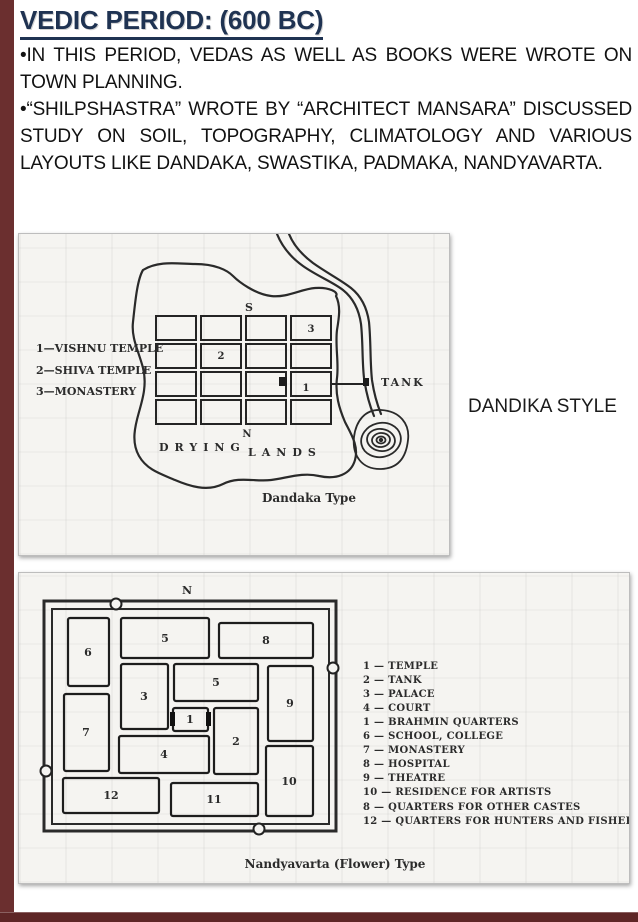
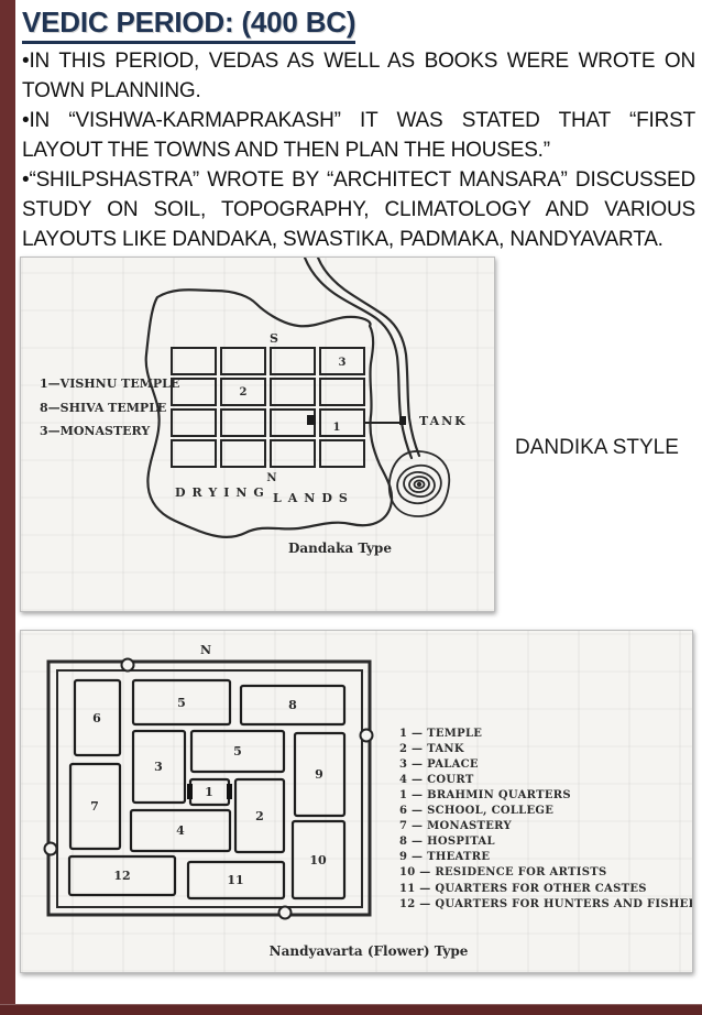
- VEDIC PERIOD: (600 BC)
+ VEDIC PERIOD: (400 BC)
  •IN THIS PERIOD, VEDAS AS WELL AS BOOKS WERE WROTE ON TOWN PLANNING.
+ •IN “VISHWA-KARMAPRAKASH” IT WAS STATED THAT “FIRST LAYOUT THE TOWNS AND THEN PLAN THE HOUSES.”
  •“SHILPSHASTRA” WROTE BY “ARCHITECT MANSARA” DISCUSSED STUDY ON SOIL, TOPOGRAPHY, CLIMATOLOGY AND VARIOUS LAYOUTS LIKE DANDAKA, SWASTIKA, PADMAKA, NANDYAVARTA.
  3
  2
  1
  S
  N
  DRYING
  LANDS
  TANK
  1—VISHNU TEMPLE
- 2—SHIVA TEMPLE
+ 8—SHIVA TEMPLE
  3—MONASTERY
  Dandaka Type
  DANDIKA STYLE
  N
  6
  5
  8
  3
  5
  9
  7
  1
  2
  4
  10
  12
  11
  1 — TEMPLE
  2 — TANK
  3 — PALACE
  4 — COURT
  1 — BRAHMIN QUARTERS
  6 — SCHOOL, COLLEGE
  7 — MONASTERY
  8 — HOSPITAL
  9 — THEATRE
  10 — RESIDENCE FOR ARTISTS
- 8 — QUARTERS FOR OTHER CASTES
+ 11 — QUARTERS FOR OTHER CASTES
  12 — QUARTERS FOR HUNTERS AND FISHE
  Nandyavarta (Flower) Type
